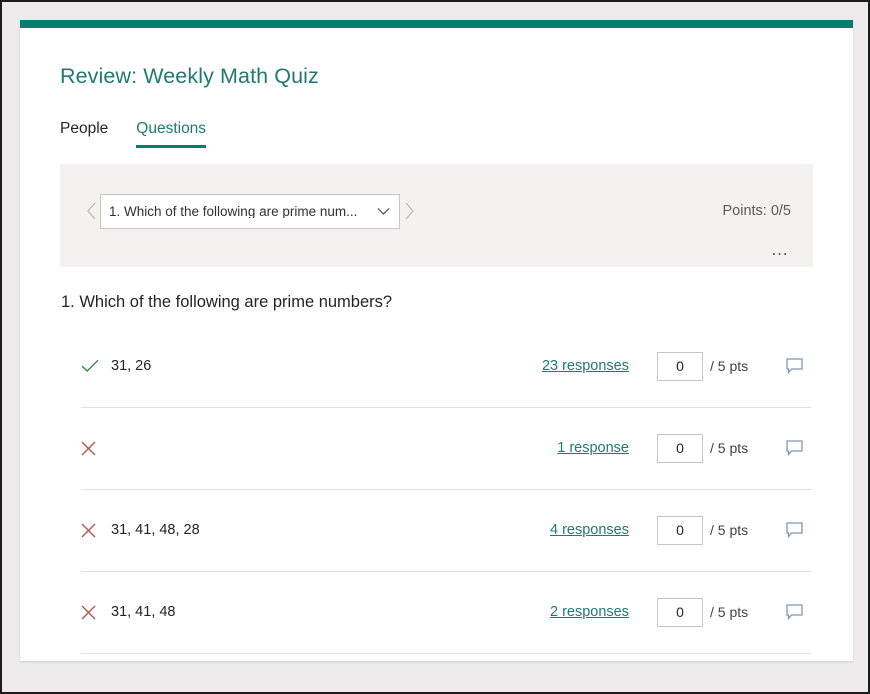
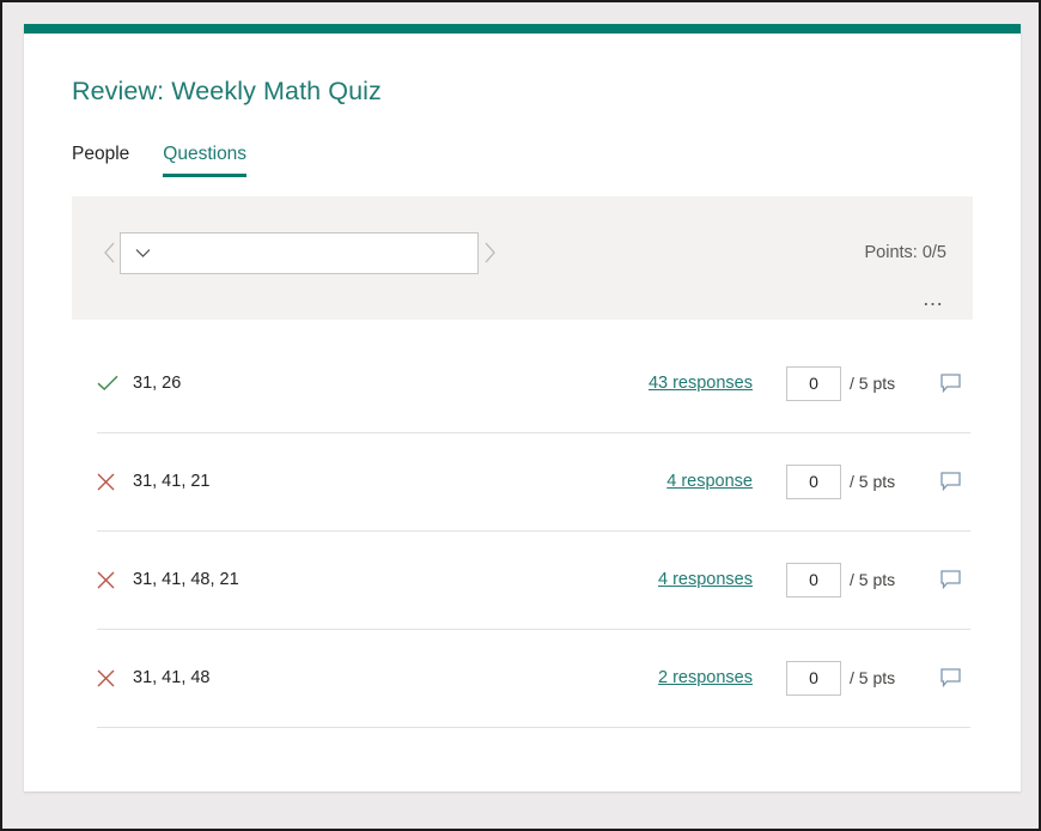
  Review: Weekly Math Quiz
  People
  Questions
- 1. Which of the following are prime num...
  Points: 0/5
  …
- 1. Which of the following are prime numbers?
  31, 26
- 23 responses
+ 43 responses
  0
  / 5 pts
+ 31, 41, 21
- 1 response
+ 4 response
  0
  / 5 pts
- 31, 41, 48, 28
+ 31, 41, 48, 21
  4 responses
  0
  / 5 pts
  31, 41, 48
  2 responses
  0
  / 5 pts
